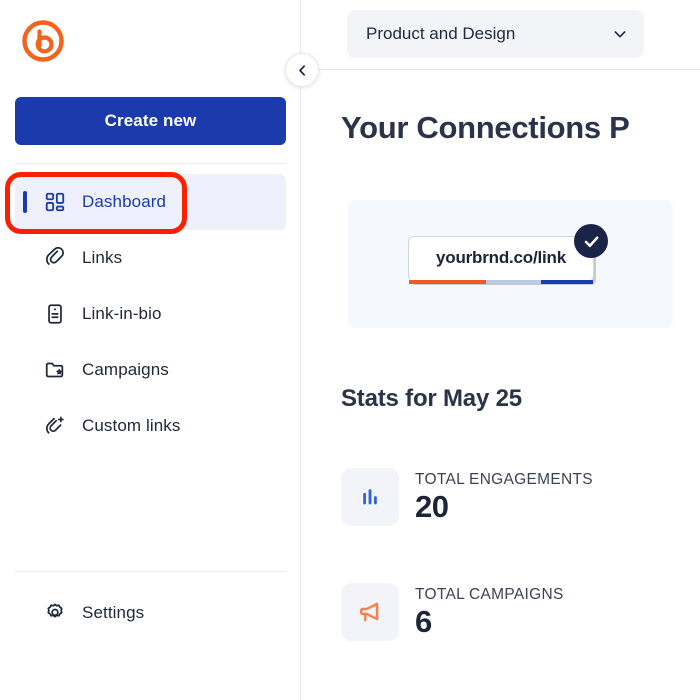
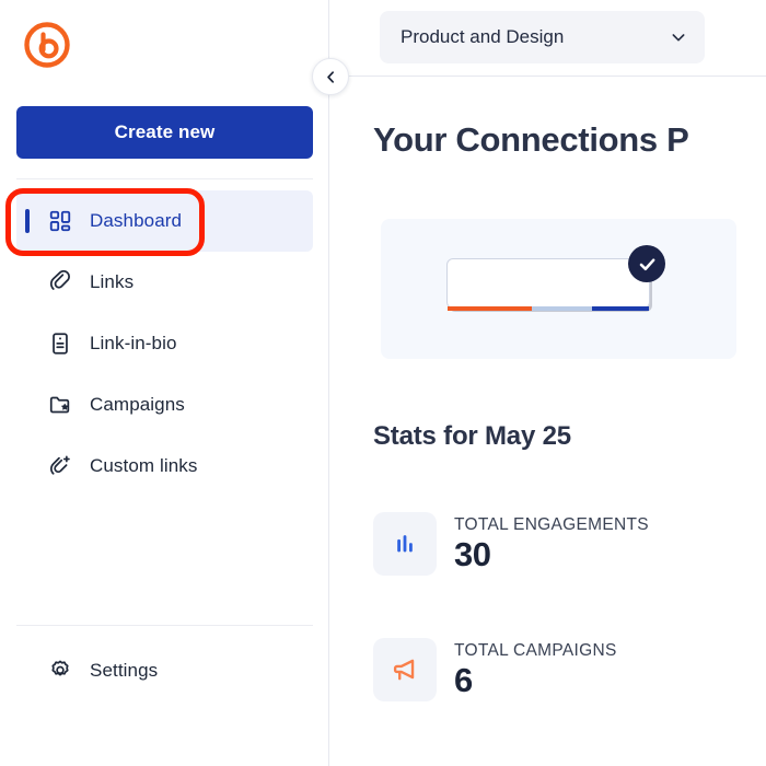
  Create new
  Dashboard
  Links
  Link-in-bio
  Campaigns
  Custom links
  Settings
  Product and Design
  Your Connections P
- yourbrnd.co/link
  Stats for May 25
  TOTAL ENGAGEMENTS
- 20
+ 30
  TOTAL CAMPAIGNS
  6
